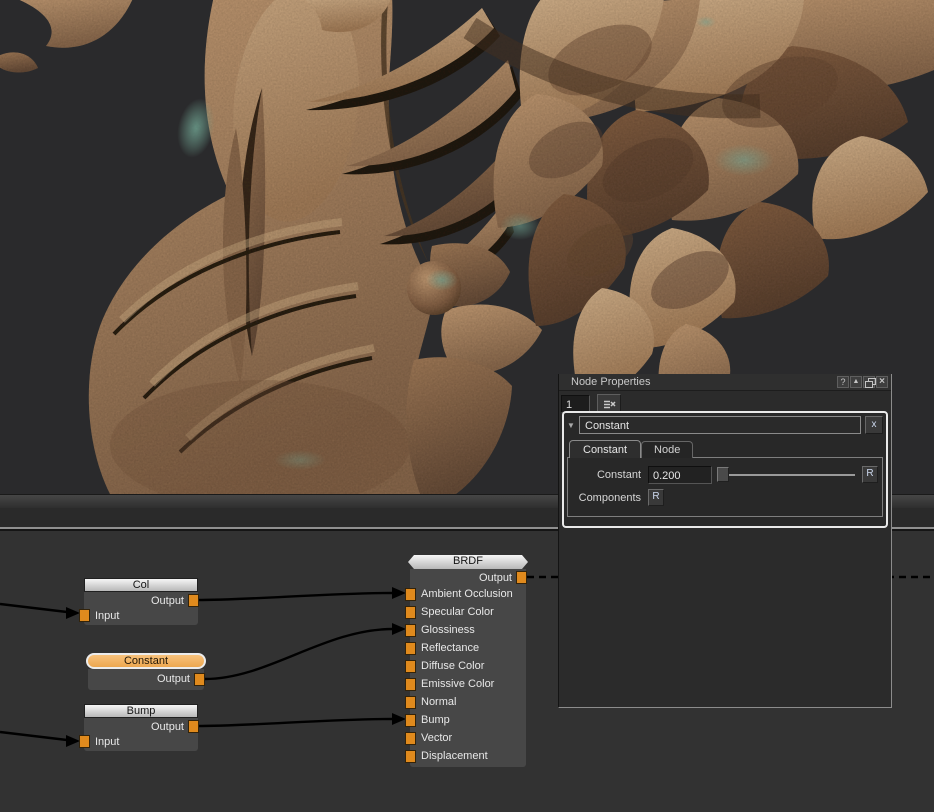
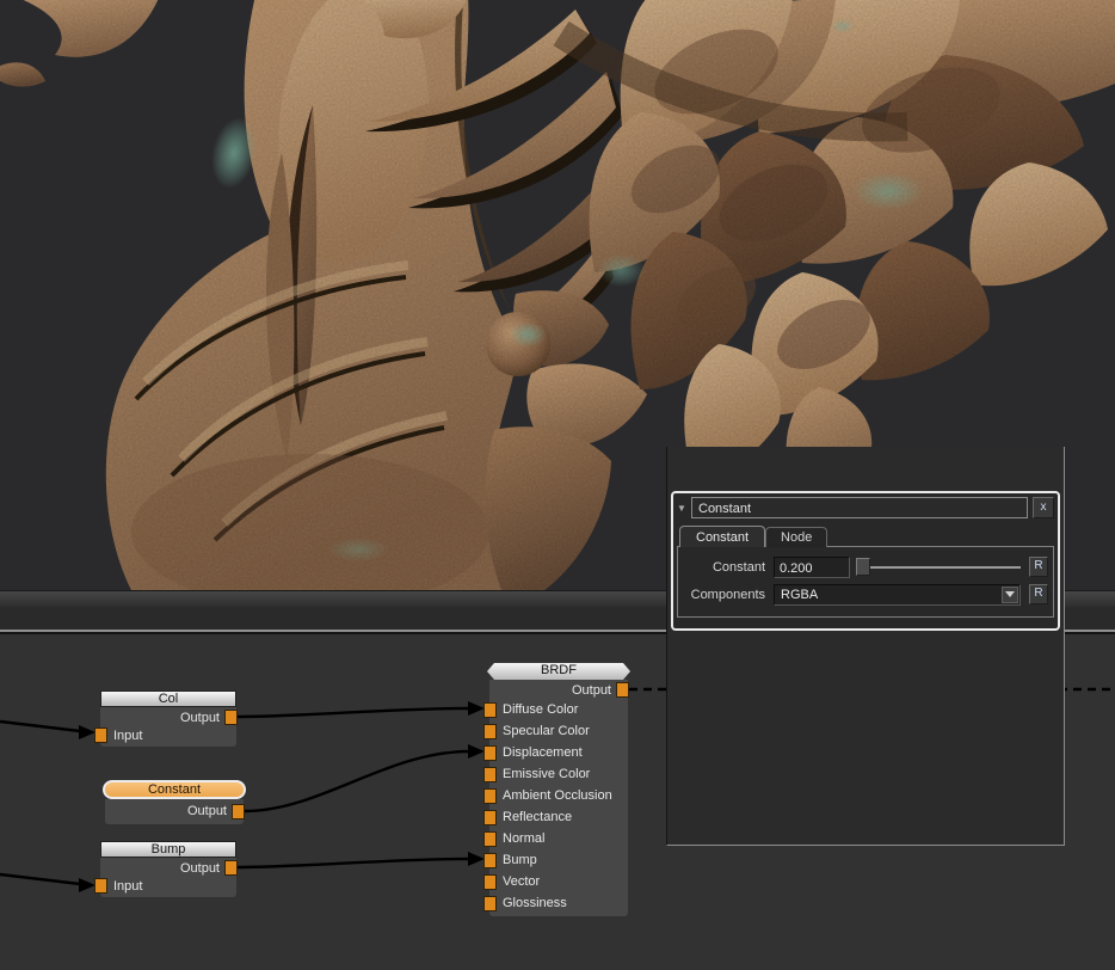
  Col
  Output
  Input
  Constant
  Output
  Bump
  Output
  Input
  BRDF
  Output
- Ambient Occlusion
+ Diffuse Color
  Specular Color
- Glossiness
+ Displacement
- Reflectance
+ Emissive Color
- Diffuse Color
+ Ambient Occlusion
- Emissive Color
+ Reflectance
  Normal
  Bump
  Vector
- Displacement
+ Glossiness
- Node Properties
- ?
- ×
- 1
  ▼
  Constant
  x
  Constant
  Node
  Constant
  0.200
  R
  Components
+ RGBA
  R
